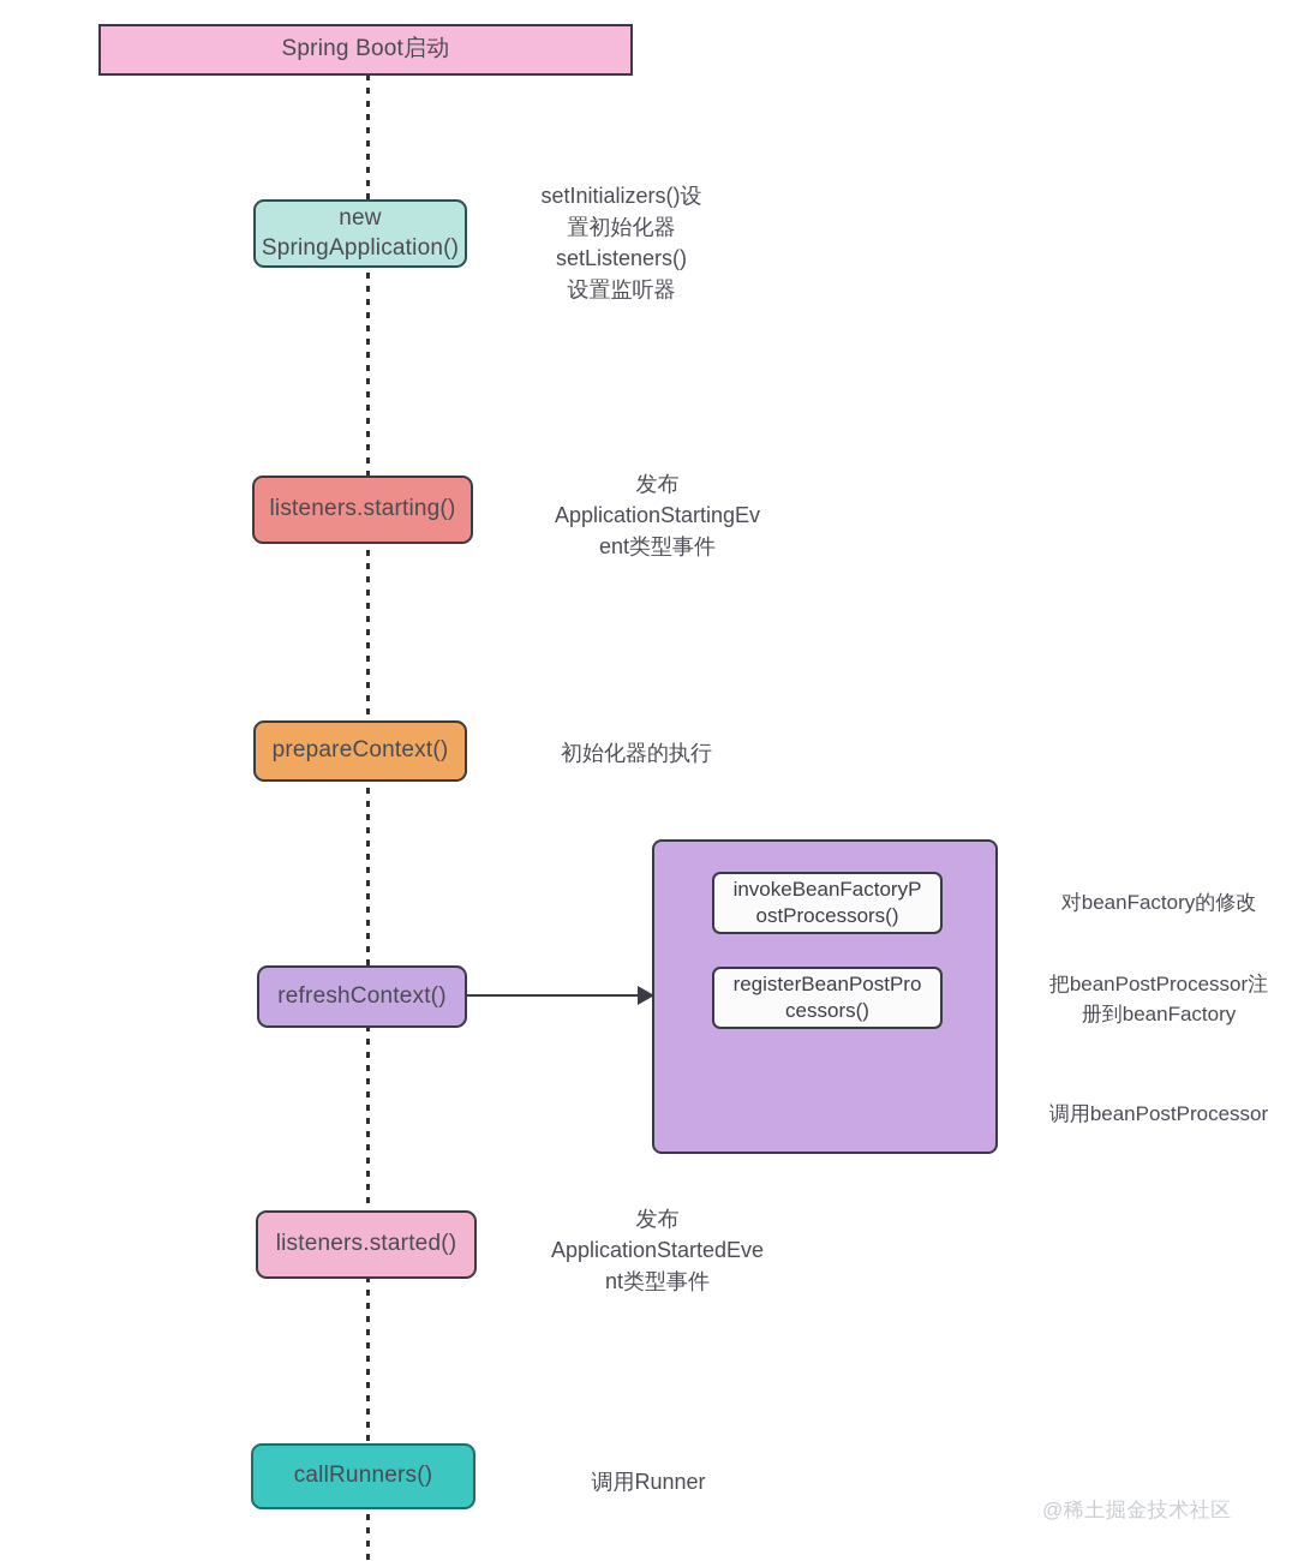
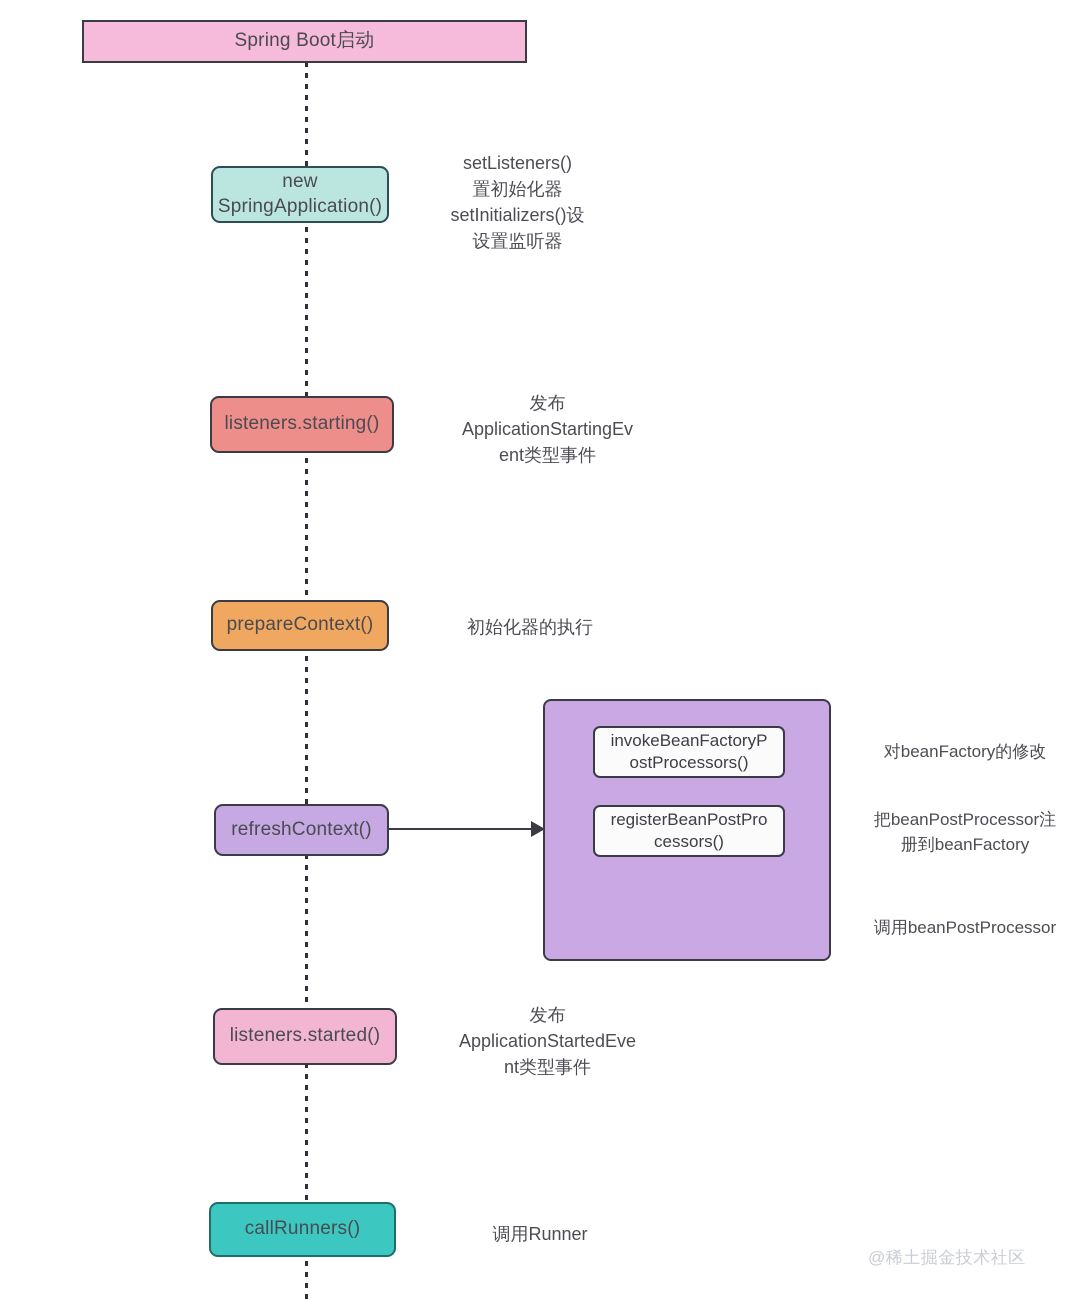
  Spring Boot启动
  new SpringApplication()
- setInitializers()设
+ setListeners()
  置初始化器
- setListeners()
+ setInitializers()设
  设置监听器
  listeners.starting()
  发布
  ApplicationStartingEv
  ent类型事件
  prepareContext()
  初始化器的执行
  refreshContext()
  invokeBeanFactoryP
  ostProcessors()
  registerBeanPostPro
  cessors()
  对beanFactory的修改
  把beanPostProcessor注
  册到beanFactory
  调用beanPostProcessor
  listeners.started()
  发布
  ApplicationStartedEve
  nt类型事件
  callRunners()
  调用Runner
  @稀土掘金技术社区
